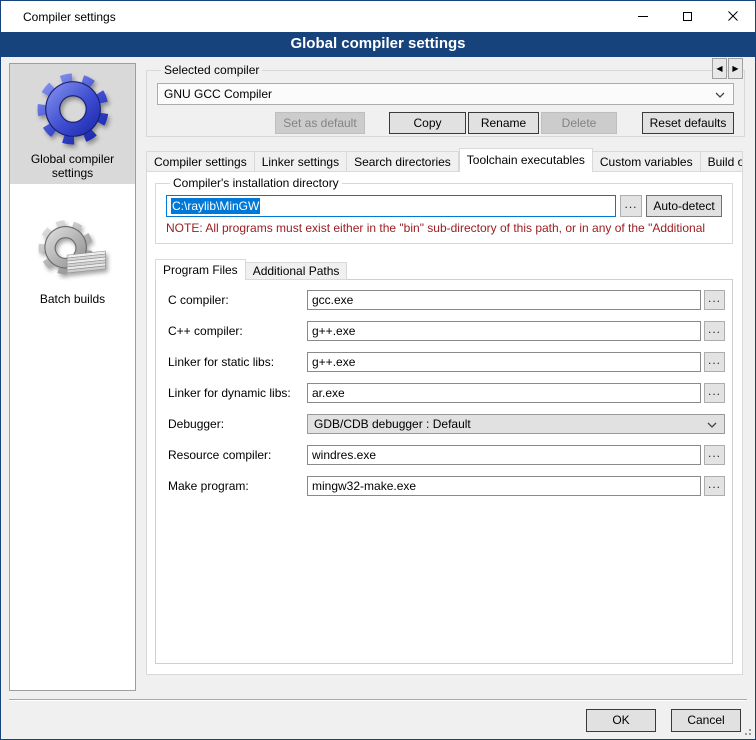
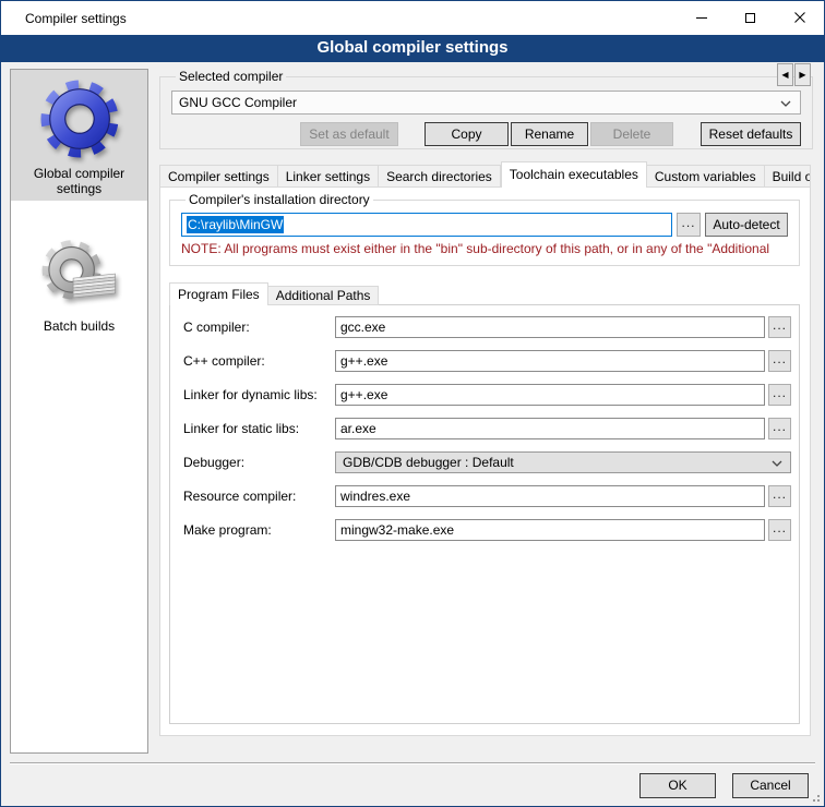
  Compiler settings
  Global compiler settings
  Global compiler settings
  Batch builds
  Selected compiler
  GNU GCC Compiler
  Set as default
  Copy
  Rename
  Delete
  Reset defaults
  Compiler settings
  Linker settings
  Search directories
  Toolchain executables
  Custom variables
  ◀
  ▶
  Compiler's installation directory
  C:\raylib\MinGW
  ...
  Auto-detect
  NOTE: All programs must exist either in the "bin" sub-directory of this path, or in any of the "Additional
  Program Files
  Additional Paths
  C compiler:
  gcc.exe
  ...
  C++ compiler:
  g++.exe
  ...
- Linker for static libs:
+ Linker for dynamic libs:
  g++.exe
  ...
- Linker for dynamic libs:
+ Linker for static libs:
  ar.exe
  ...
  Debugger:
  GDB/CDB debugger : Default
  Resource compiler:
  windres.exe
  ...
  Make program:
  mingw32-make.exe
  ...
  OK
  Cancel
